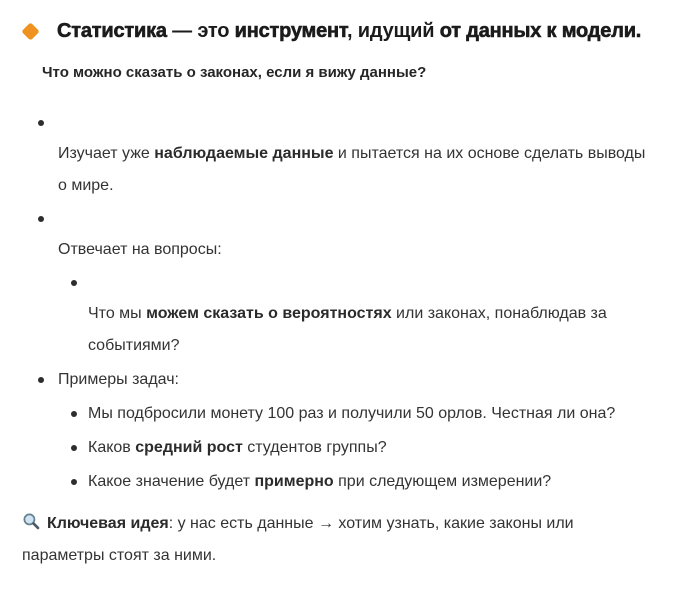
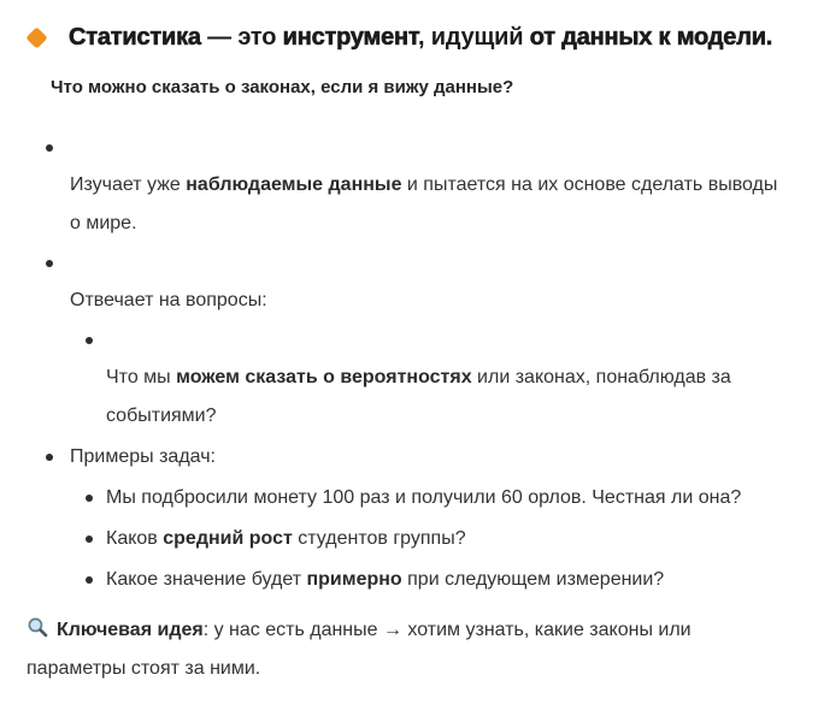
  Статистика — это инструмент, идущий от данных к модели.
  Что можно сказать о законах, если я вижу данные?
  Изучает уже наблюдаемые данные и пытается на их основе сделать выводы о мире.
  Отвечает на вопросы:
  Что мы можем сказать о вероятностях или законах, понаблюдав за событиями?
  Примеры задач:
- Мы подбросили монету 100 раз и получили 50 орлов. Честная ли она?
+ Мы подбросили монету 100 раз и получили 60 орлов. Честная ли она?
  Каков средний рост студентов группы?
  Какое значение будет примерно при следующем измерении?
  Ключевая идея: у нас есть данные → хотим узнать, какие законы или параметры стоят за ними.
